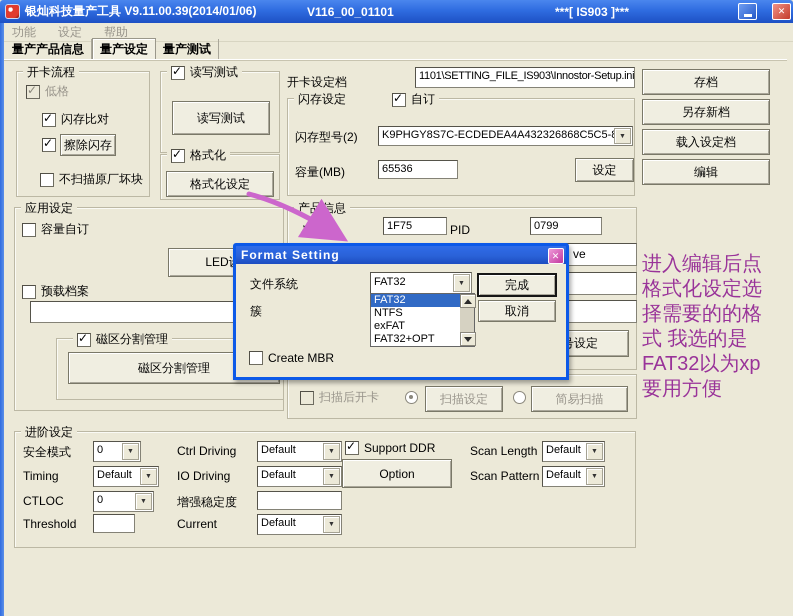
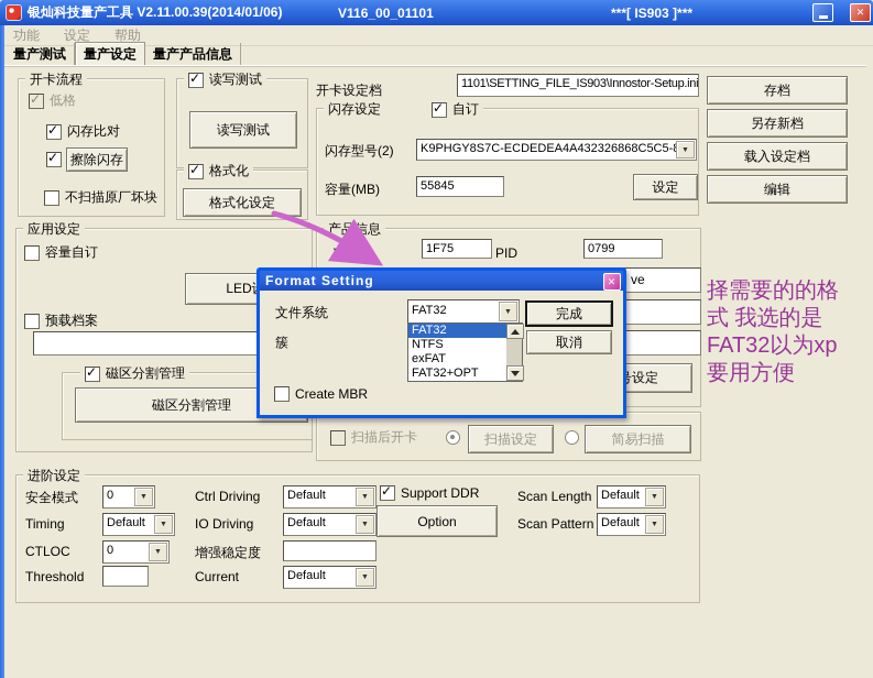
- 银灿科技量产工具 V9.11.00.39(2014/01/06)
+ 银灿科技量产工具 V2.11.00.39(2014/01/06)
  V116_00_01101
  ***[ IS903 ]***
  ✕
  功能
  设定
  帮助
- 量产产品信息
+ 量产测试
  量产设定
- 量产测试
+ 量产产品信息
  开卡流程
  低格
  闪存比对
  擦除闪存
  不扫描原厂坏块
  读写测试
  读写测试
  格式化
  格式化设定
  开卡设定档
  1101\SETTING_FILE_IS903\Innostor-Setup.ini
  闪存设定
  自订
  闪存型号(2)
  K9PHGY8S7C-ECDEDEA4A432326868C5C5-
  容量(MB)
- 65536
+ 55845
  设定
  存档
  另存新档
  载入设定档
  编辑
  应用设定
  容量自订
  预载档案
  磁区分割管理
  磁区分割管理
  产品信息
  VID
  1F75
  PID
  0799
  ve
  扫描后开卡
  扫描设定
  简易扫描
  进阶设定
  安全模式
  0
  Ctrl Driving
  Default
  Timing
  Default
  IO Driving
  Default
  CTLOC
  0
  增强稳定度
  Threshold
  Current
  Default
  Support DDR
  Option
  Scan Length
  Default
  Scan Pattern
  Default
  Format Setting
  ✕
  文件系统
  FAT32
  FAT32
  NTFS
  exFAT
  FAT32+OPT
  簇
  完成
  取消
  Create MBR
- 进入编辑后点
- 格式化设定选
  择需要的的格
  式 我选的是
  FAT32以为xp
  要用方便
